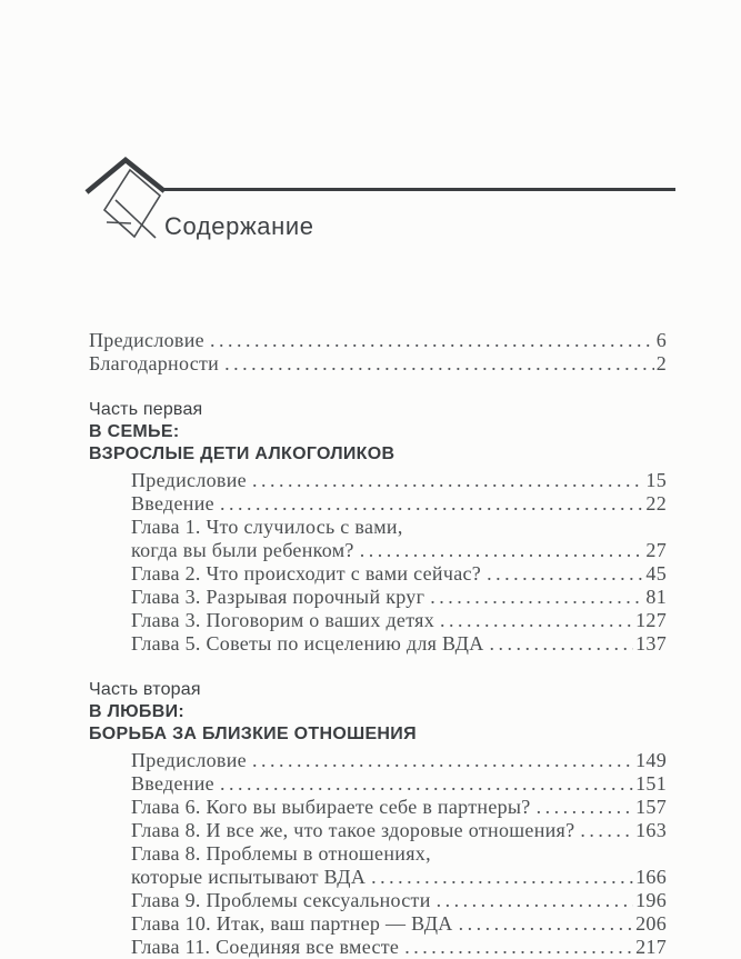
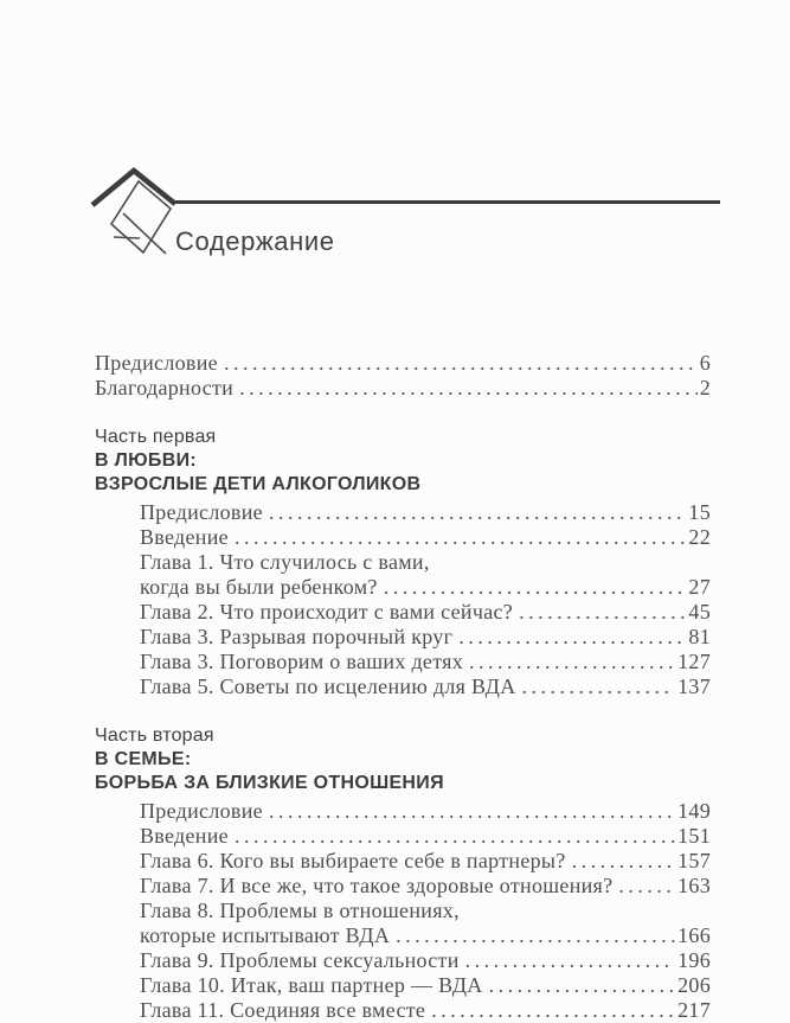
  Содержание
  Предисловие
  6
  Благодарности
  2
  Часть первая
- В СЕМЬЕ:
+ В ЛЮБВИ:
  ВЗРОСЛЫЕ ДЕТИ АЛКОГОЛИКОВ
  Предисловие
  15
  Введение
  22
  Глава 1. Что случилось с вами,
  когда вы были ребенком?
  27
  Глава 2. Что происходит с вами сейчас?
  45
  Глава 3. Разрывая порочный круг
  81
  Глава 3. Поговорим о ваших детях
  127
  Глава 5. Советы по исцелению для ВДА
  137
  Часть вторая
- В ЛЮБВИ:
+ В СЕМЬЕ:
  БОРЬБА ЗА БЛИЗКИЕ ОТНОШЕНИЯ
  Предисловие
  149
  Введение
  151
  Глава 6. Кого вы выбираете себе в партнеры?
  157
- Глава 8. И все же, что такое здоровые отношения?
+ Глава 7. И все же, что такое здоровые отношения?
  163
  Глава 8. Проблемы в отношениях,
  которые испытывают ВДА
  166
  Глава 9. Проблемы сексуальности
  196
  Глава 10. Итак, ваш партнер — ВДА
  206
  Глава 11. Соединяя все вместе
  217
